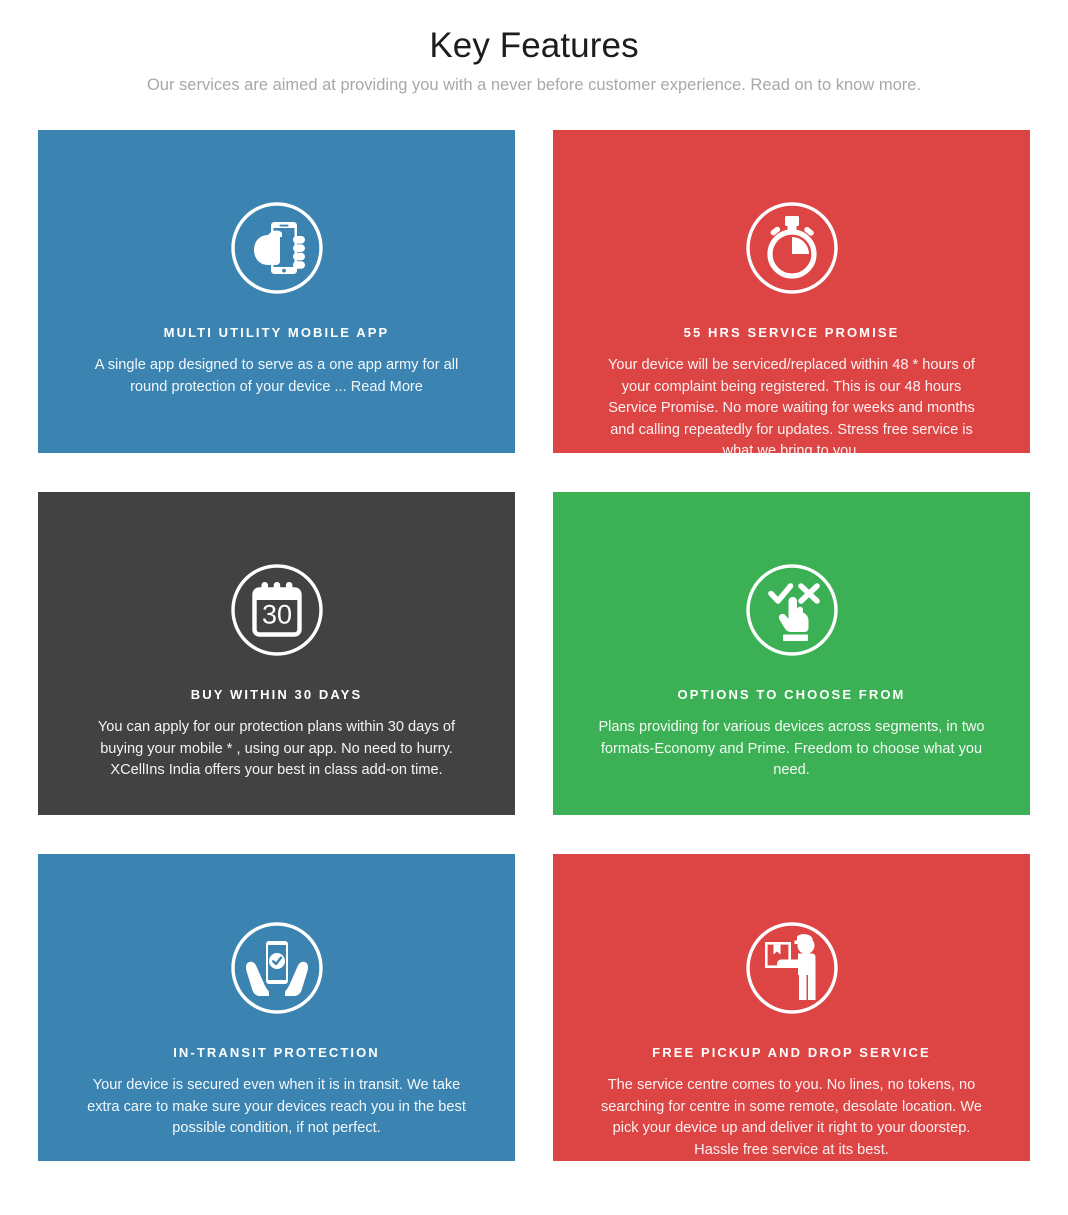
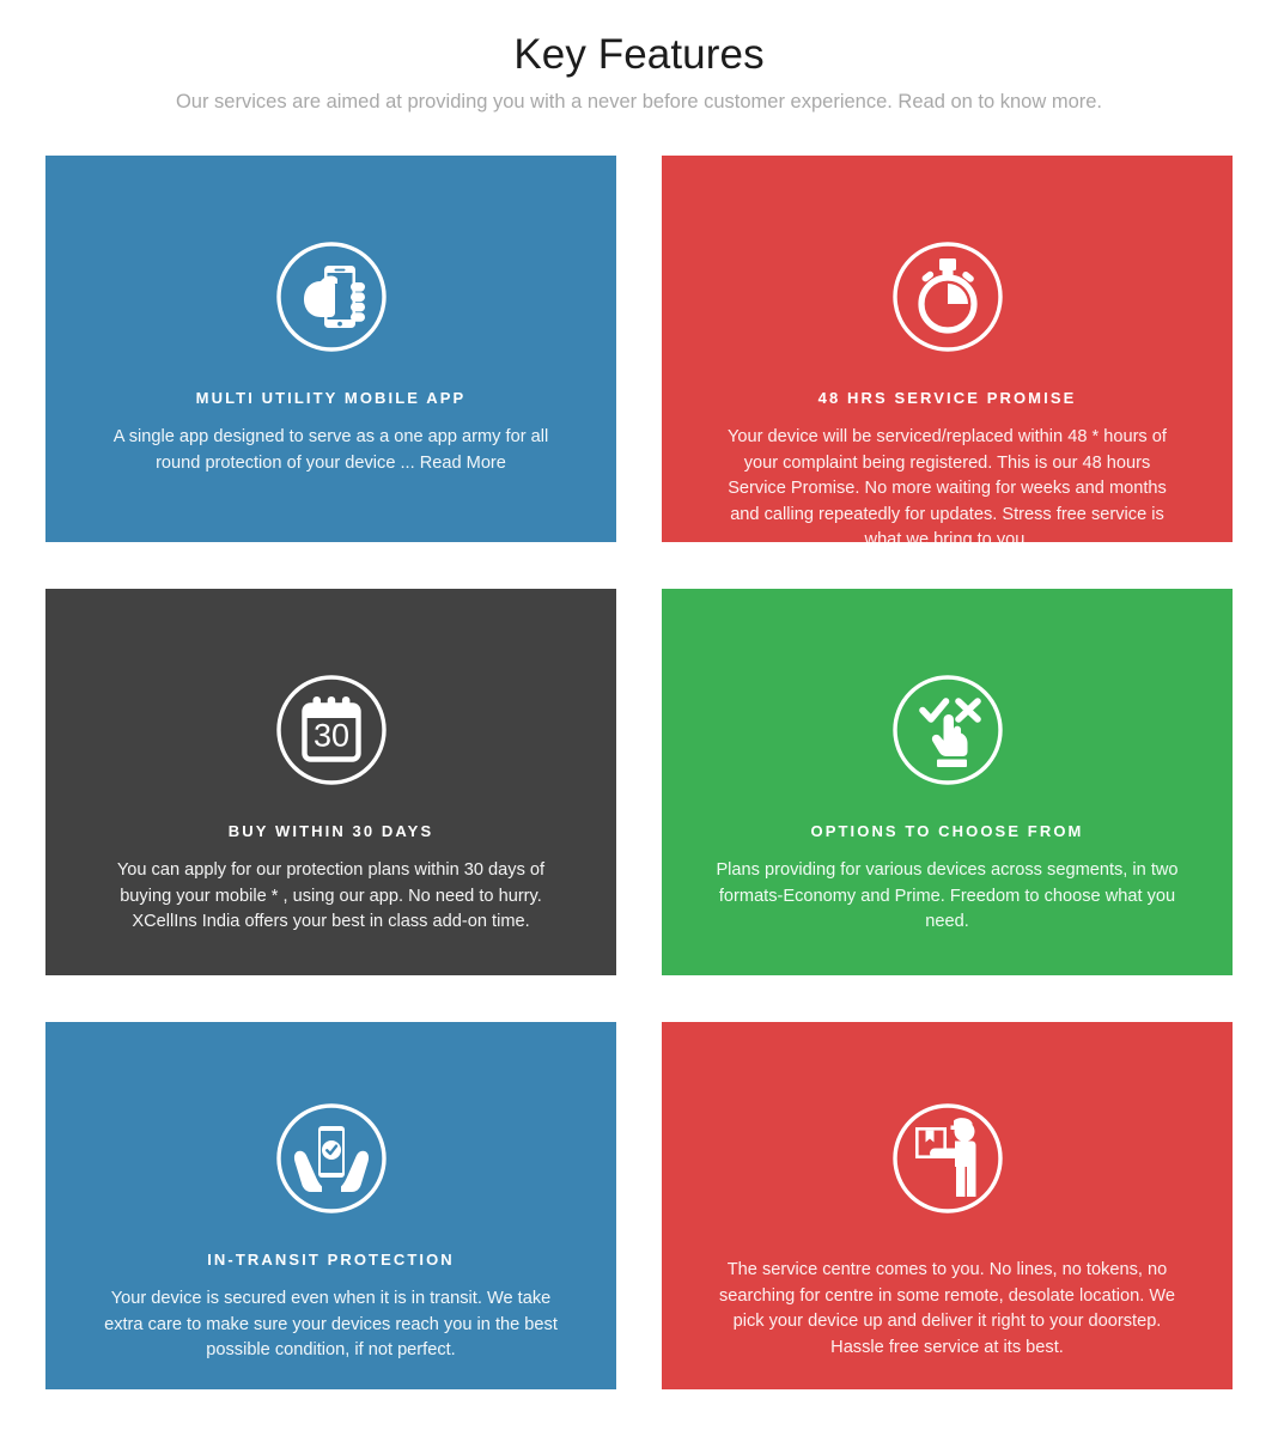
  Key Features
  Our services are aimed at providing you with a never before customer experience. Read on to know more.
  MULTI UTILITY MOBILE APP
  A single app designed to serve as a one app army for all round protection of your device ... Read More
- 55 HRS SERVICE PROMISE
+ 48 HRS SERVICE PROMISE
  Your device will be serviced/replaced within 48 * hours of your complaint being registered. This is our 48 hours Service Promise. No more waiting for weeks and months and calling repeatedly for updates. Stress free service is what we bring to you.
  30
  BUY WITHIN 30 DAYS
  You can apply for our protection plans within 30 days of buying your mobile * , using our app. No need to hurry. XCellIns India offers your best in class add-on time.
  OPTIONS TO CHOOSE FROM
  Plans providing for various devices across segments, in two formats-Economy and Prime. Freedom to choose what you need.
  IN-TRANSIT PROTECTION
  Your device is secured even when it is in transit. We take extra care to make sure your devices reach you in the best possible condition, if not perfect.
- FREE PICKUP AND DROP SERVICE
  The service centre comes to you. No lines, no tokens, no searching for centre in some remote, desolate location. We pick your device up and deliver it right to your doorstep. Hassle free service at its best.
